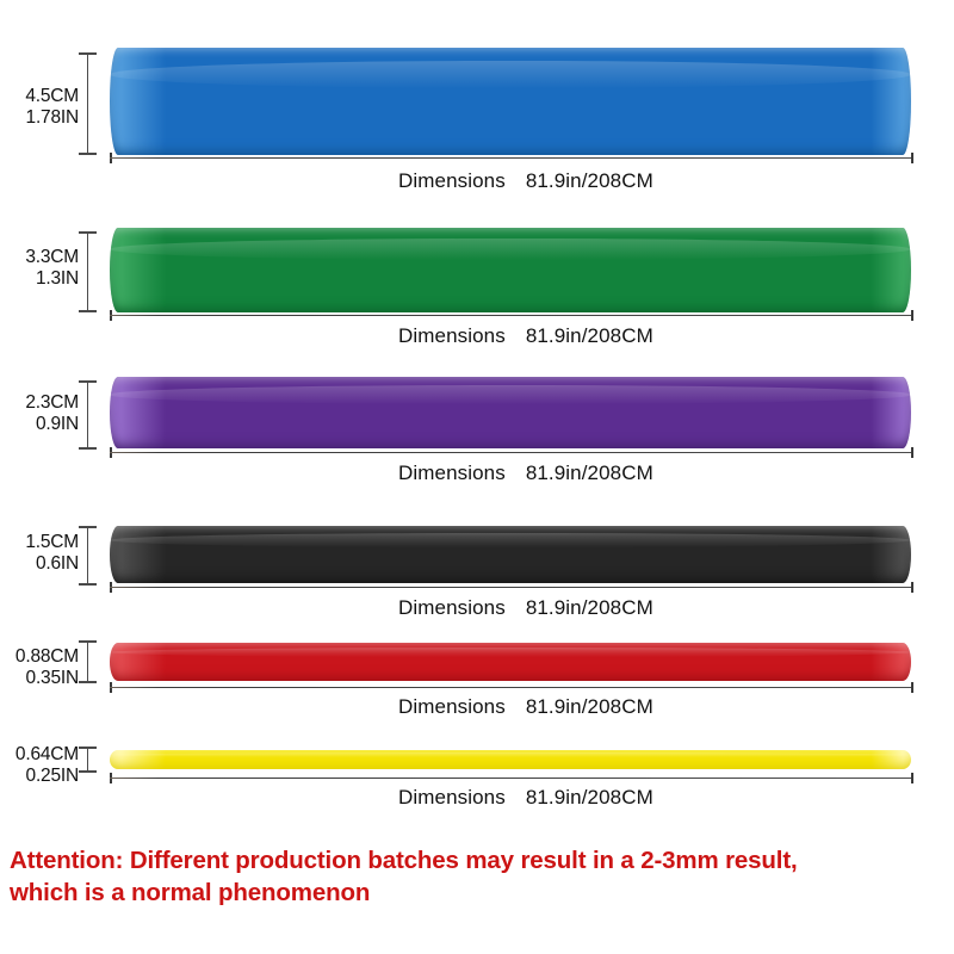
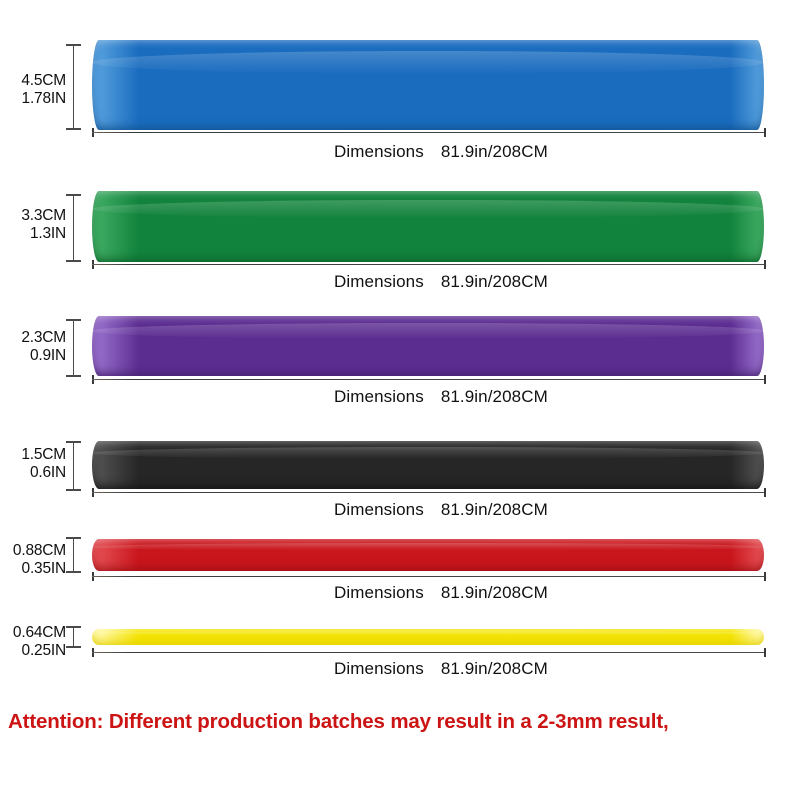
  4.5CM
  1.78IN
  Dimensions 81.9in/208CM
  3.3CM
  1.3IN
  Dimensions 81.9in/208CM
  2.3CM
  0.9IN
  Dimensions 81.9in/208CM
  1.5CM
  0.6IN
  Dimensions 81.9in/208CM
  0.88CM
  0.35IN
  Dimensions 81.9in/208CM
  0.64CM
  0.25IN
  Dimensions 81.9in/208CM
  Attention: Different production batches may result in a 2-3mm result,
- which is a normal phenomenon
